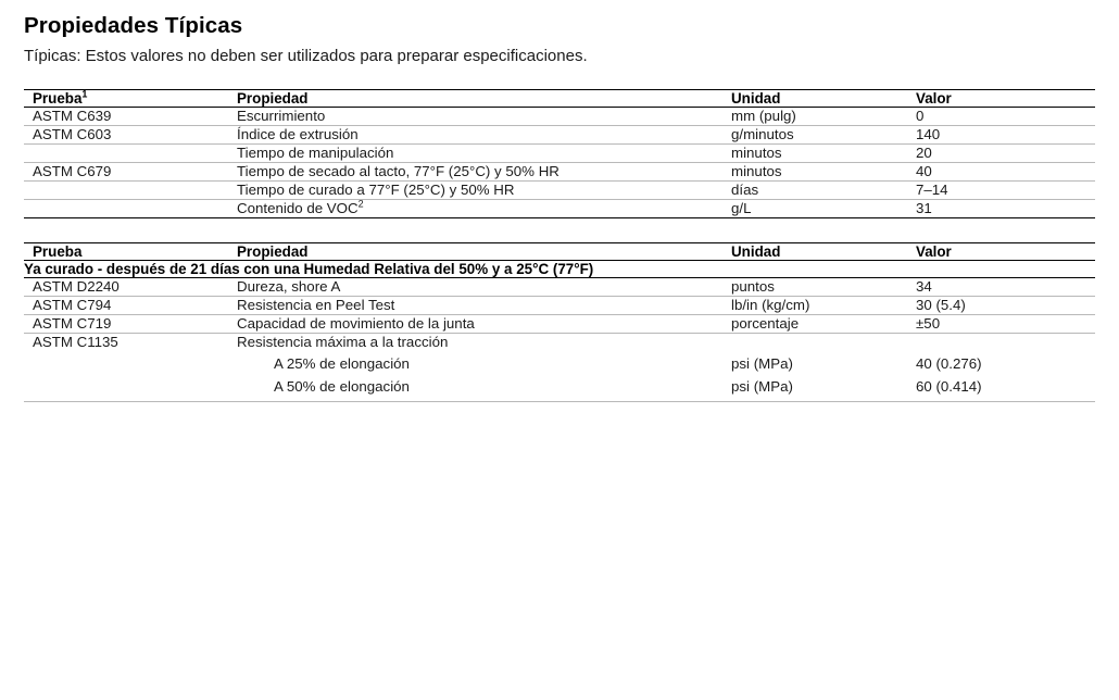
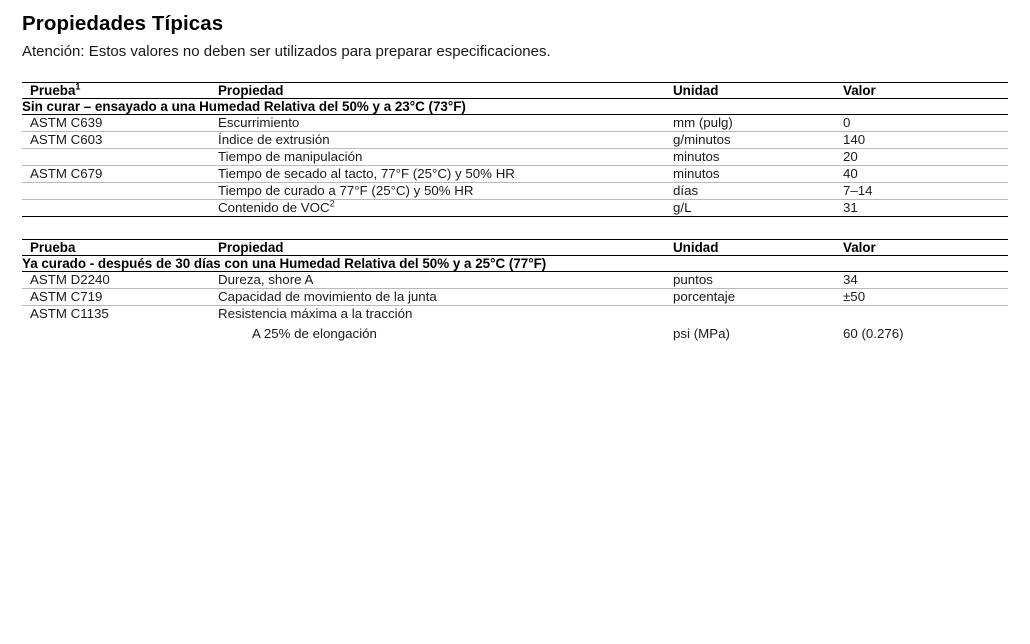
  Propiedades Típicas
- Típicas: Estos valores no deben ser utilizados para preparar especificaciones.
+ Atención: Estos valores no deben ser utilizados para preparar especificaciones.
  Prueba1	Propiedad	Unidad	Valor
+ Sin curar – ensayado a una Humedad Relativa del 50% y a 23°C (73°F)
  ASTM C639	Escurrimiento	mm (pulg)	0
  ASTM C603	Índice de extrusión	g/minutos	140
  	Tiempo de manipulación	minutos	20
  ASTM C679	Tiempo de secado al tacto, 77°F (25°C) y 50% HR	minutos	40
  	Tiempo de curado a 77°F (25°C) y 50% HR	días	7–14
  	Contenido de VOC2	g/L	31
  Prueba	Propiedad	Unidad	Valor
- Ya curado - después de 21 días con una Humedad Relativa del 50% y a 25°C (77°F)
+ Ya curado - después de 30 días con una Humedad Relativa del 50% y a 25°C (77°F)
  ASTM D2240	Dureza, shore A	puntos	34
- ASTM C794	Resistencia en Peel Test	lb/in (kg/cm)	30 (5.4)
  ASTM C719	Capacidad de movimiento de la junta	porcentaje	±50
  ASTM C1135	Resistencia máxima a la tracción
- 	A 25% de elongación	psi (MPa)	40 (0.276)
+ 	A 25% de elongación	psi (MPa)	60 (0.276)
- 	A 50% de elongación	psi (MPa)	60 (0.414)
